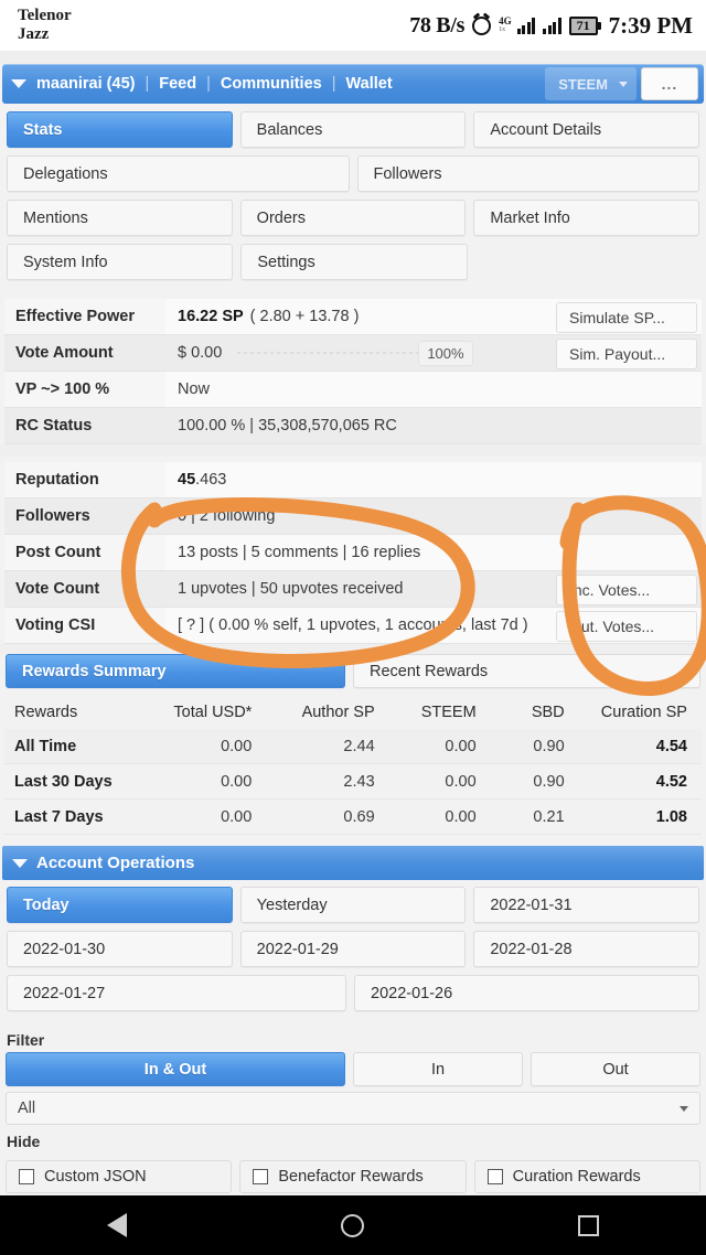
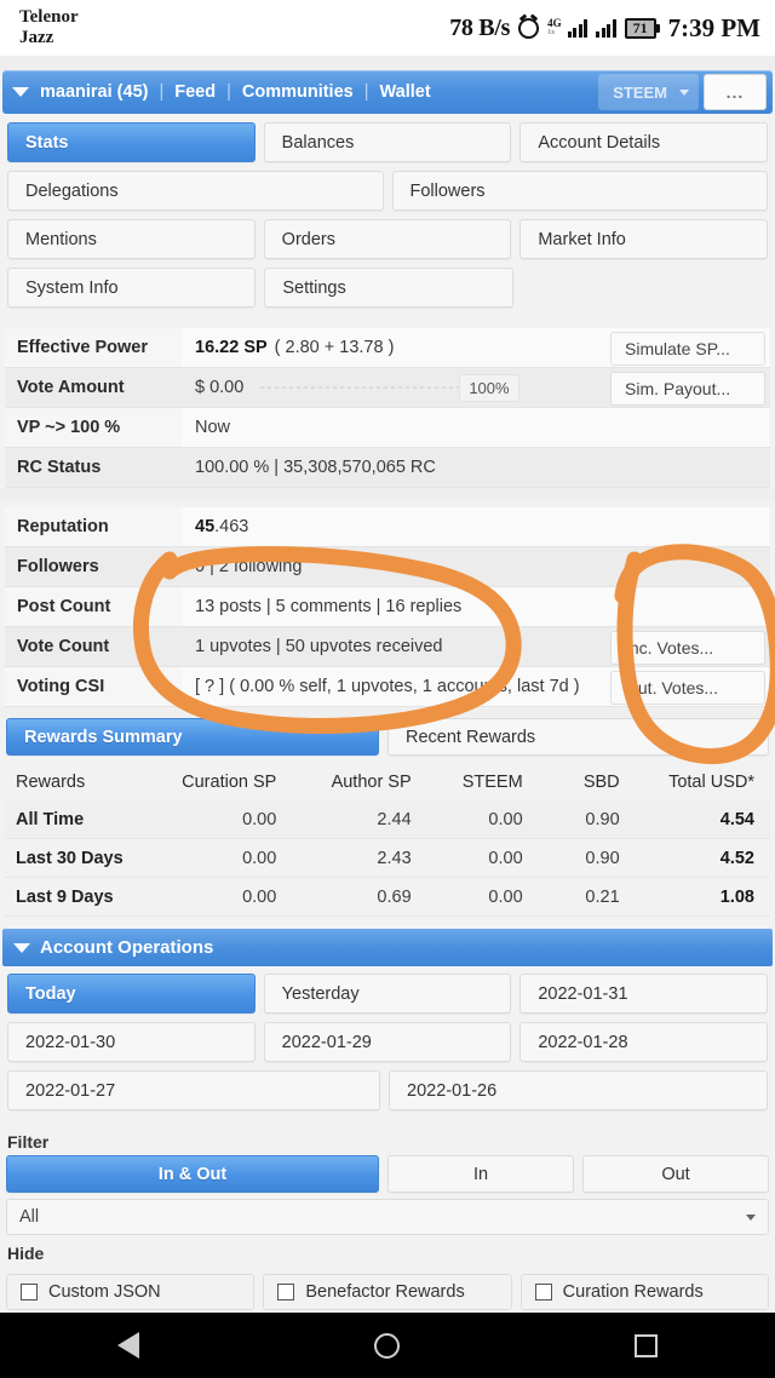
  Telenor
  Jazz
  78 B/s
  4G
  71
  7:39 PM
  maanirai (45)
  |
  Feed
  |
  Communities
  |
  Wallet
  STEEM
  ...
  Stats
  Balances
  Account Details
  Delegations
  Followers
  Mentions
  Orders
  Market Info
  System Info
  Settings
  Effective Power
  16.22 SP
  ( 2.80 + 13.78 )
  Simulate SP...
  Vote Amount
  $ 0.00
  100%
  Sim. Payout...
  VP ~> 100 %
  Now
  RC Status
  100.00 % | 35,308,570,065 RC
  Reputation
  45
  .463
  Followers
  | 2 following
  Post Count
  13 posts | 5 comments | 16 replies
  Vote Count
  1 upvotes | 50 upvotes received
  nc. Votes...
  Voting CSI
  [ ? ] ( 0.00 % self, 1 upvotes, 1 accou, last 7d )
  ut. Votes...
  Rewards Summary
  Recent Rewards
  Rewards
- Total USD*
+ Curation SP
  Author SP
  STEEM
  SBD
- Curation SP
+ Total USD*
  All Time
  0.00
  2.44
  0.00
  0.90
  4.54
  Last 30 Days
  0.00
  2.43
  0.00
  0.90
  4.52
- Last 7 Days
+ Last 9 Days
  0.00
  0.69
  0.00
  0.21
  1.08
  Account Operations
  Today
  Yesterday
  2022-01-31
  2022-01-30
  2022-01-29
  2022-01-28
  2022-01-27
  2022-01-26
  Filter
  In & Out
  In
  Out
  All
  Hide
  Custom JSON
  Benefactor Rewards
  Curation Rewards
